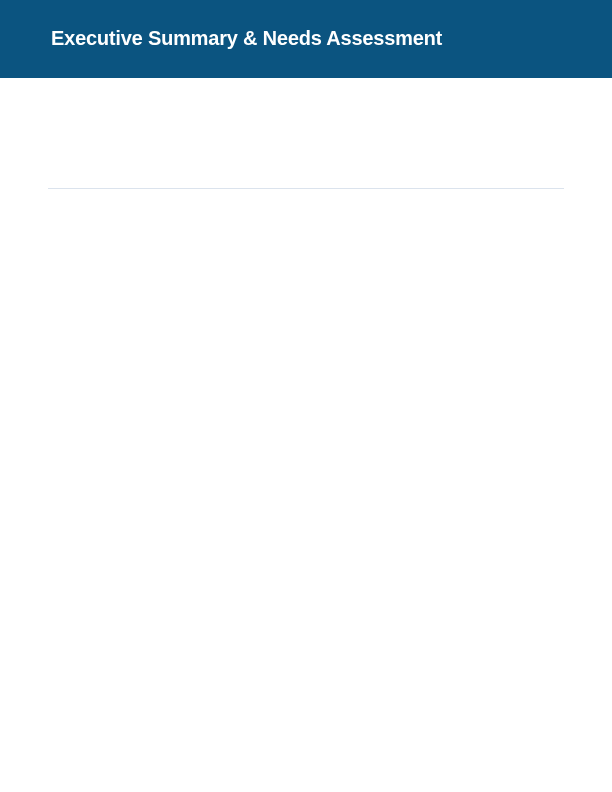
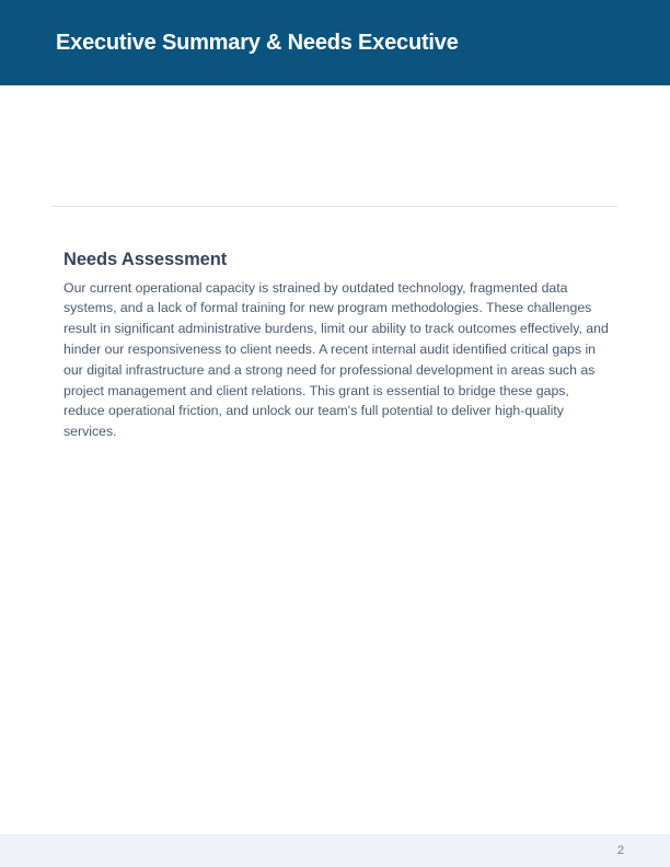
- Executive Summary & Needs Assessment
+ Executive Summary & Needs Executive
+ Needs Assessment
+ Our current operational capacity is strained by outdated technology, fragmented data systems, and a lack of formal training for new program methodologies. These challenges result in significant administrative burdens, limit our ability to track outcomes effectively, and hinder our responsiveness to client needs. A recent internal audit identified critical gaps in our digital infrastructure and a strong need for professional development in areas such as project management and client relations. This grant is essential to bridge these gaps, reduce operational friction, and unlock our team's full potential to deliver high-quality services.
+ 2
